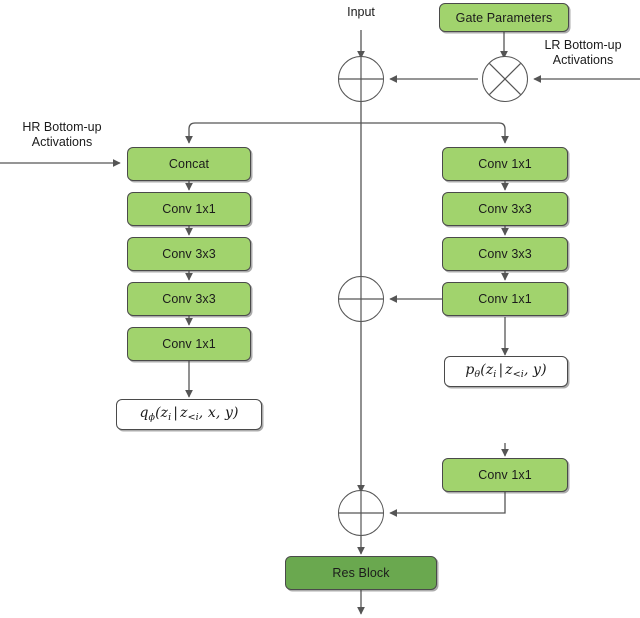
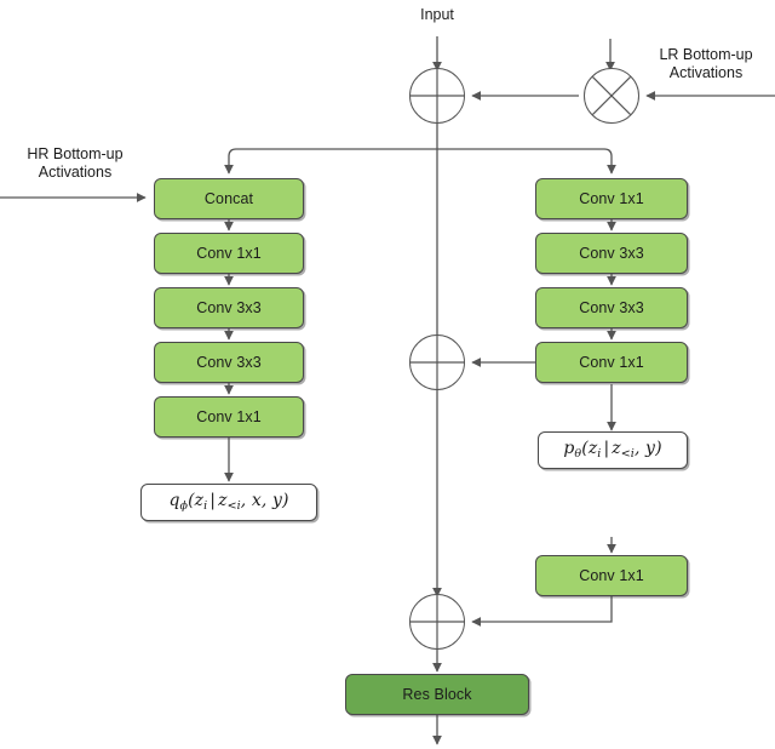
  Input
  LR Bottom-up
  Activations
  HR Bottom-up
  Activations
- Gate Parameters
  Concat
  Conv 1x1
  Conv 3x3
  Conv 3x3
  Conv 1x1
  qϕ(zi | z<i, x, y)
  Conv 1x1
  Conv 3x3
  Conv 3x3
  Conv 1x1
  pθ(zi | z<i, y)
  Conv 1x1
  Res Block
